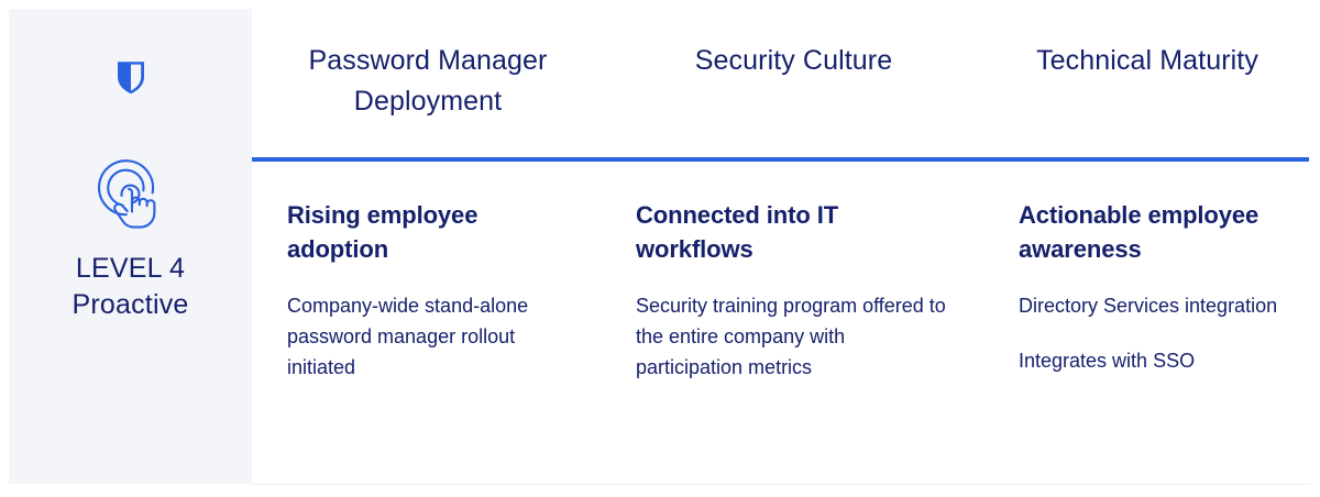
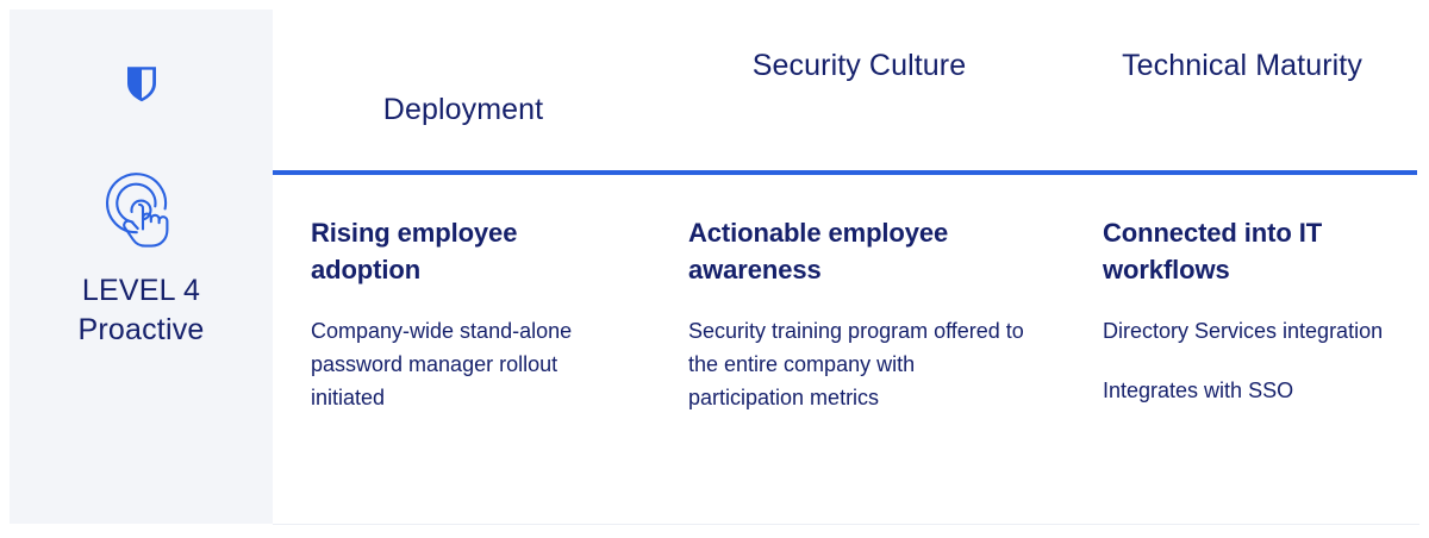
  LEVEL 4
  Proactive
- Password Manager
  Deployment
  Security Culture
  Technical Maturity
  Rising employee adoption
  Company-wide stand-alone password manager rollout initiated
- Connected into IT workflows
+ Actionable employee awareness
  Security training program offered to the entire company with participation metrics
- Actionable employee awareness
+ Connected into IT workflows
  Directory Services integration
  Integrates with SSO
